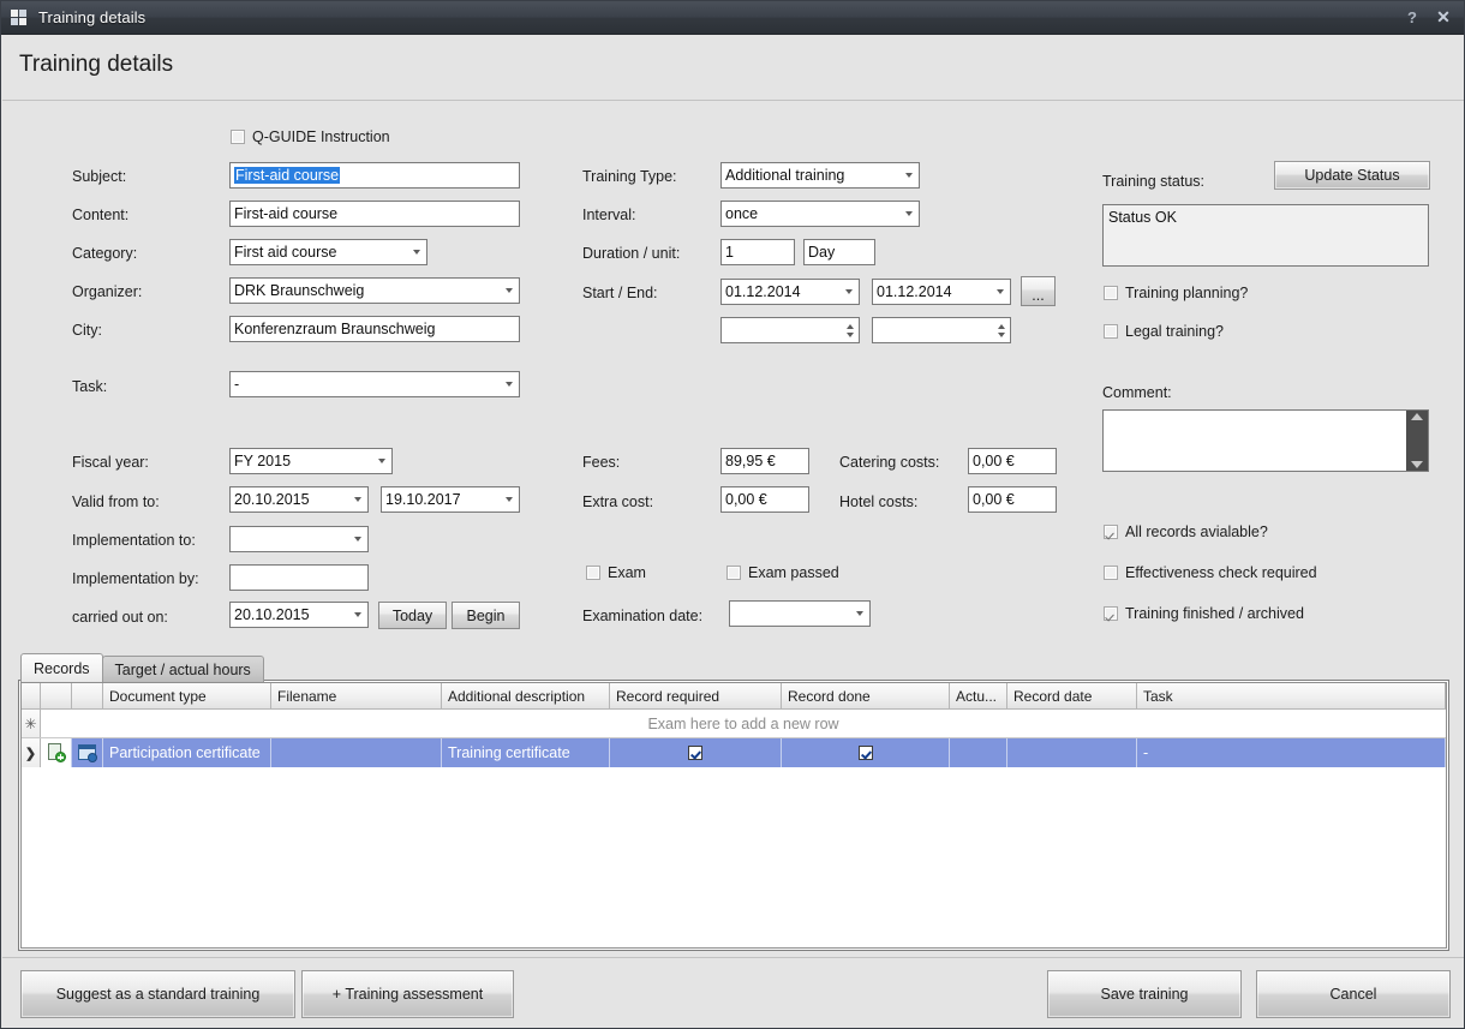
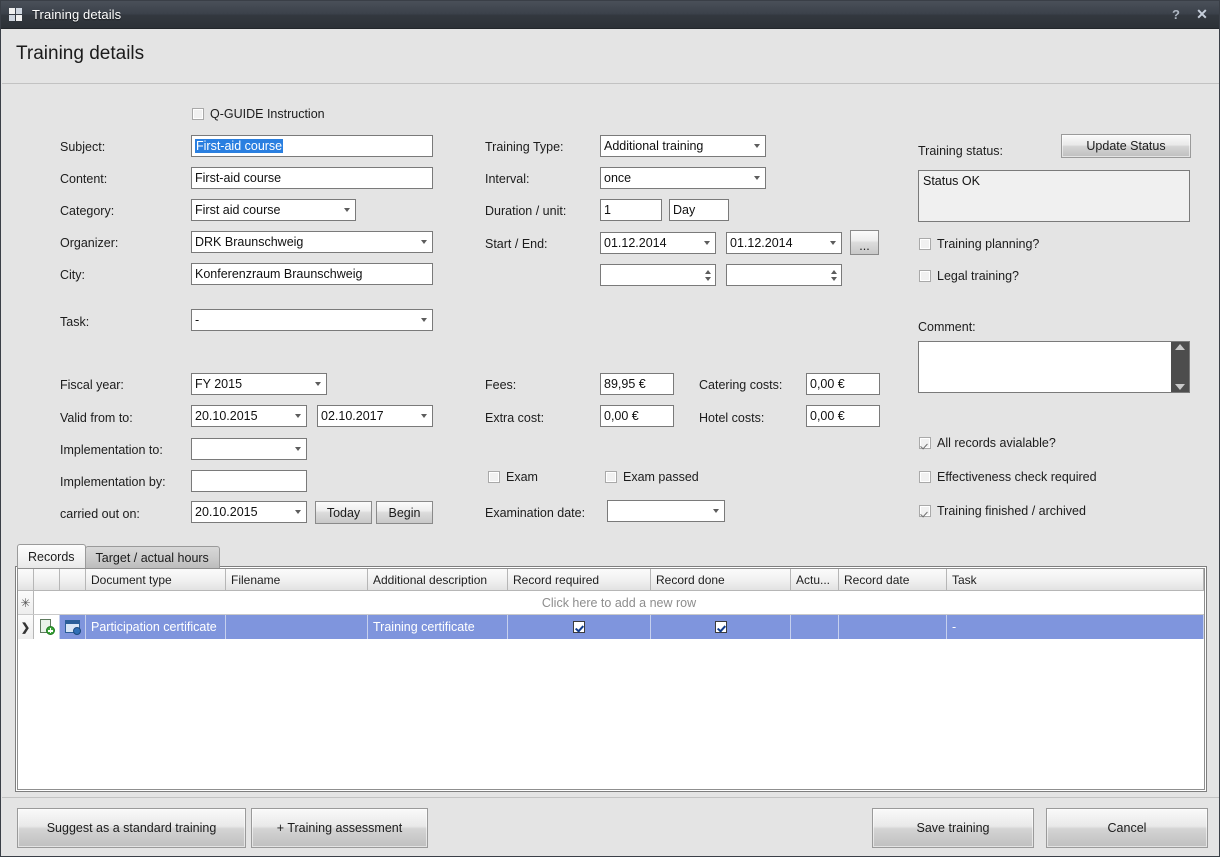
  Training details
  ?
  ✕
  Training details
  Q-GUIDE Instruction
  Subject:
  First-aid course
  Content:
  First-aid course
  Category:
  First aid course
  Organizer:
  DRK Braunschweig
  City:
  Konferenzraum Braunschweig
  Task:
  -
  Fiscal year:
  FY 2015
  Valid from to:
  20.10.2015
- 19.10.2017
+ 02.10.2017
  Implementation to:
  Implementation by:
  carried out on:
  20.10.2015
  Today
  Begin
  Training Type:
  Additional training
  Interval:
  once
  Duration / unit:
  1
  Day
  Start / End:
  01.12.2014
  01.12.2014
  ...
  Fees:
  89,95 €
  Catering costs:
  0,00 €
  Extra cost:
  0,00 €
  Hotel costs:
  0,00 €
  Exam
  Exam passed
  Examination date:
  Training status:
  Update Status
  Status OK
  Training planning?
  Legal training?
  Comment:
  All records avialable?
  Effectiveness check required
  Training finished / archived
  Records
  Target / actual hours
  Document type
  Filename
  Additional description
  Record required
  Record done
  Actu...
  Record date
  Task
  ✳
- Exam here to add a new row
+ Click here to add a new row
  ❯
  Participation certificate
  Training certificate
  -
  Suggest as a standard training
  + Training assessment
  Save training
  Cancel
